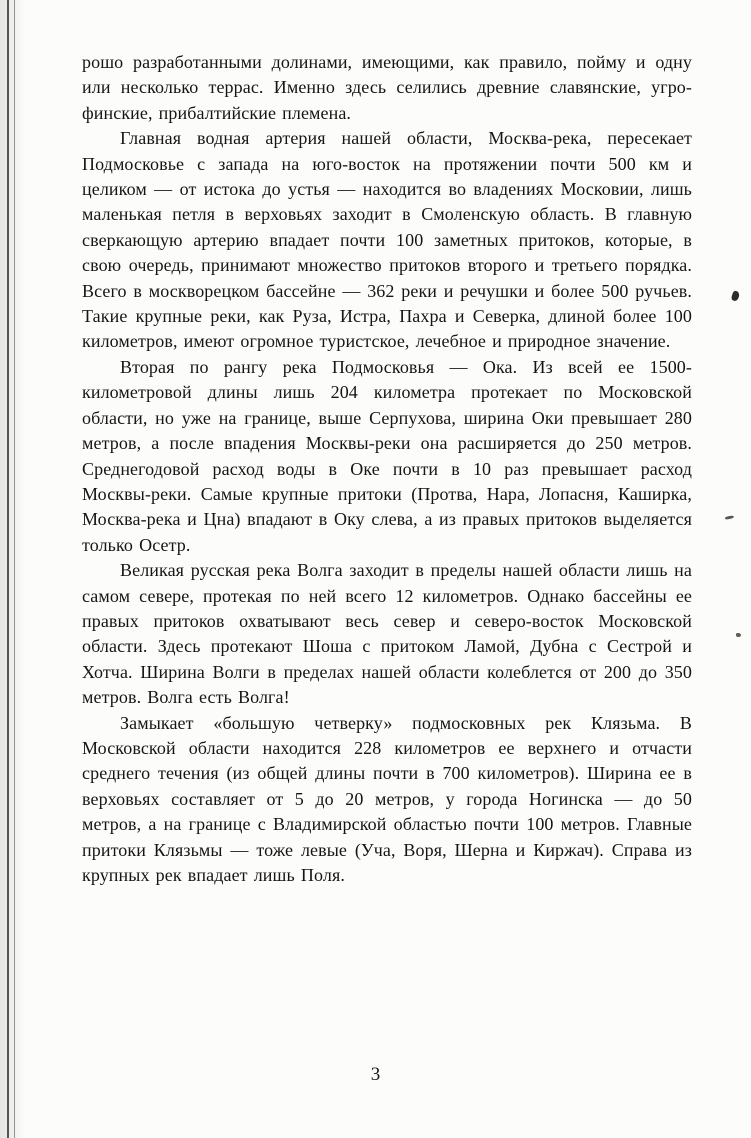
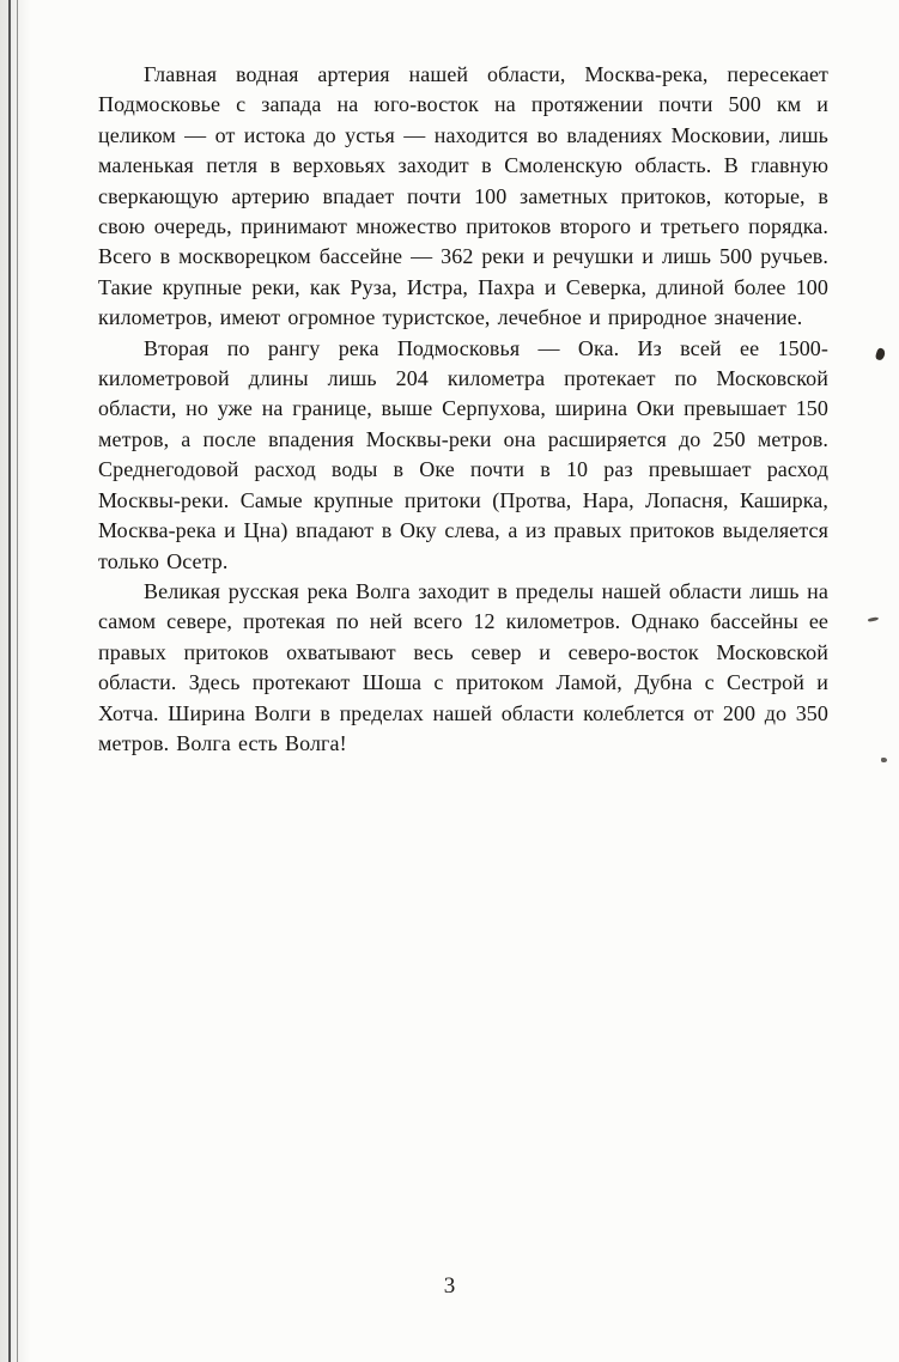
- рошо разработанными долинами, имеющими, как правило, пойму и одну или несколько террас. Именно здесь селились древние славянские, угро-финские, прибалтийские племена.
- Главная водная артерия нашей области, Москва-река, пересекает Подмосковье с запада на юго-восток на протяжении почти 500 км и целиком — от истока до устья — находится во владениях Московии, лишь маленькая петля в верховьях заходит в Смоленскую область. В главную сверкающую артерию впадает почти 100 заметных притоков, которые, в свою очередь, принимают множество притоков второго и третьего порядка. Всего в москворецком бассейне — 362 реки и речушки и более 500 ручьев. Такие крупные реки, как Руза, Истра, Пахра и Северка, длиной более 100 километров, имеют огромное туристское, лечебное и природное значение.
+ Главная водная артерия нашей области, Москва-река, пересекает Подмосковье с запада на юго-восток на протяжении почти 500 км и целиком — от истока до устья — находится во владениях Московии, лишь маленькая петля в верховьях заходит в Смоленскую область. В главную сверкающую артерию впадает почти 100 заметных притоков, которые, в свою очередь, принимают множество притоков второго и третьего порядка. Всего в москворецком бассейне — 362 реки и речушки и лишь 500 ручьев. Такие крупные реки, как Руза, Истра, Пахра и Северка, длиной более 100 километров, имеют огромное туристское, лечебное и природное значение.
- Вторая по рангу река Подмосковья — Ока. Из всей ее 1500-километровой длины лишь 204 километра протекает по Московской области, но уже на границе, выше Серпухова, ширина Оки превышает 280 метров, а после впадения Москвы-реки она расширяется до 250 метров. Среднегодовой расход воды в Оке почти в 10 раз превышает расход Москвы-реки. Самые крупные притоки (Протва, Нара, Лопасня, Каширка, Москва-река и Цна) впадают в Оку слева, а из правых притоков выделяется только Осетр.
+ Вторая по рангу река Подмосковья — Ока. Из всей ее 1500-километровой длины лишь 204 километра протекает по Московской области, но уже на границе, выше Серпухова, ширина Оки превышает 150 метров, а после впадения Москвы-реки она расширяется до 250 метров. Среднегодовой расход воды в Оке почти в 10 раз превышает расход Москвы-реки. Самые крупные притоки (Протва, Нара, Лопасня, Каширка, Москва-река и Цна) впадают в Оку слева, а из правых притоков выделяется только Осетр.
  Великая русская река Волга заходит в пределы нашей области лишь на самом севере, протекая по ней всего 12 километров. Однако бассейны ее правых притоков охватывают весь север и северо-восток Московской области. Здесь протекают Шоша с притоком Ламой, Дубна с Сестрой и Хотча. Ширина Волги в пределах нашей области колеблется от 200 до 350 метров. Волга есть Волга!
- Замыкает «большую четверку» подмосковных рек Клязьма. В Московской области находится 228 километров ее верхнего и отчасти среднего течения (из общей длины почти в 700 километров). Ширина ее в верховьях составляет от 5 до 20 метров, у города Ногинска — до 50 метров, а на границе с Владимирской областью почти 100 метров. Главные притоки Клязьмы — тоже левые (Уча, Воря, Шерна и Киржач). Справа из крупных рек впадает лишь Поля.
  3
